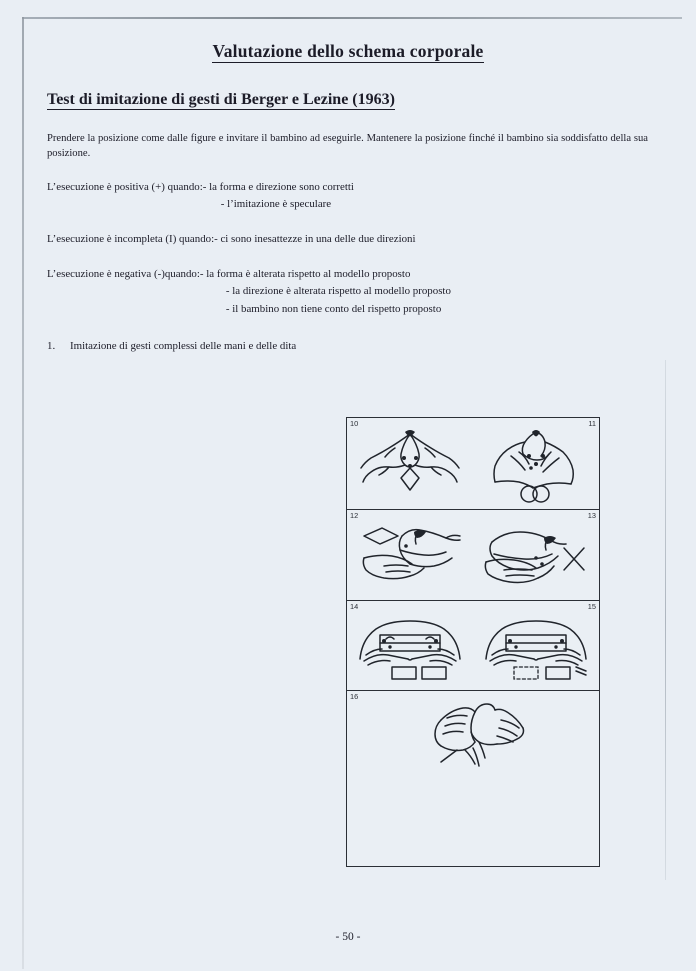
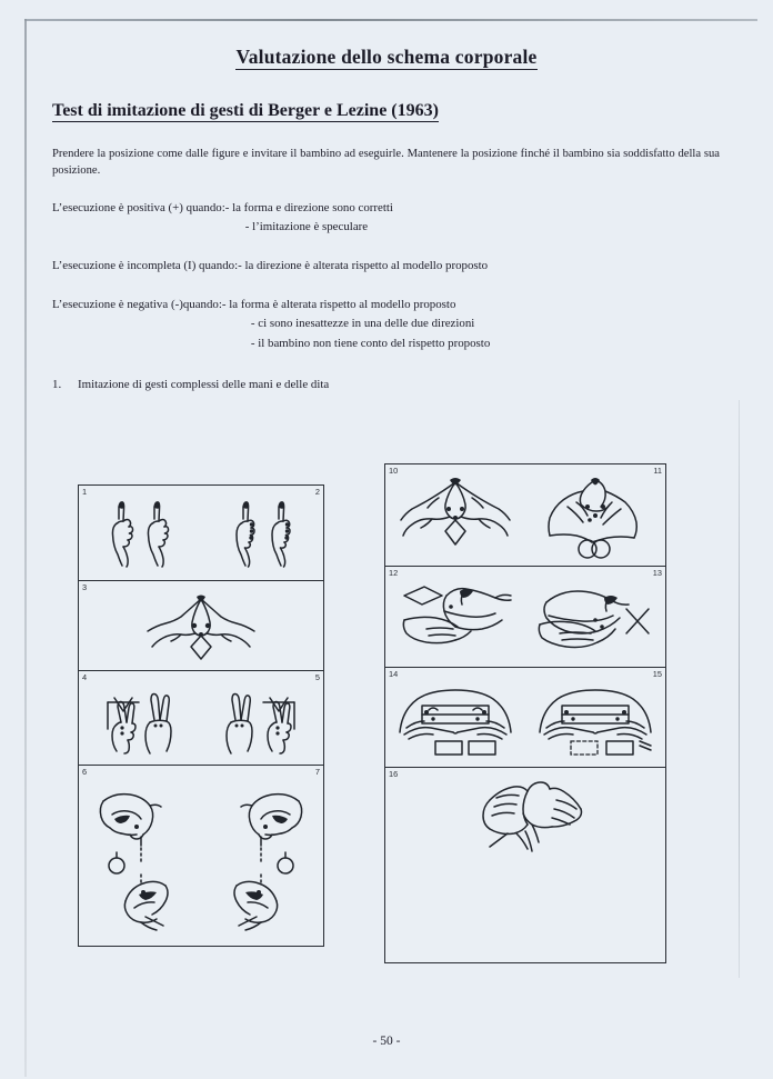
  Valutazione dello schema corporale
  Test di imitazione di gesti di Berger e Lezine (1963)
  Prendere la posizione come dalle figure e invitare il bambino ad eseguirle. Mantenere la posizione finché il bambino sia soddisfatto della sua posizione.
  L’esecuzione è positiva (+) quando:
  - la forma e direzione sono corretti
  - l’imitazione è speculare
  L’esecuzione è incompleta (I) quando:
- - ci sono inesattezze in una delle due direzioni
+ - la direzione è alterata rispetto al modello proposto
  L’esecuzione è negativa (-)quando:
  - la forma è alterata rispetto al modello proposto
- - la direzione è alterata rispetto al modello proposto
+ - ci sono inesattezze in una delle due direzioni
  - il bambino non tiene conto del rispetto proposto
  1.
  Imitazione di gesti complessi delle mani e delle dita
+ 1
+ 2
+ 3
+ 4
+ 5
+ 6
+ 7
  10
  11
  12
  13
  14
  15
  16
  - 50 -
